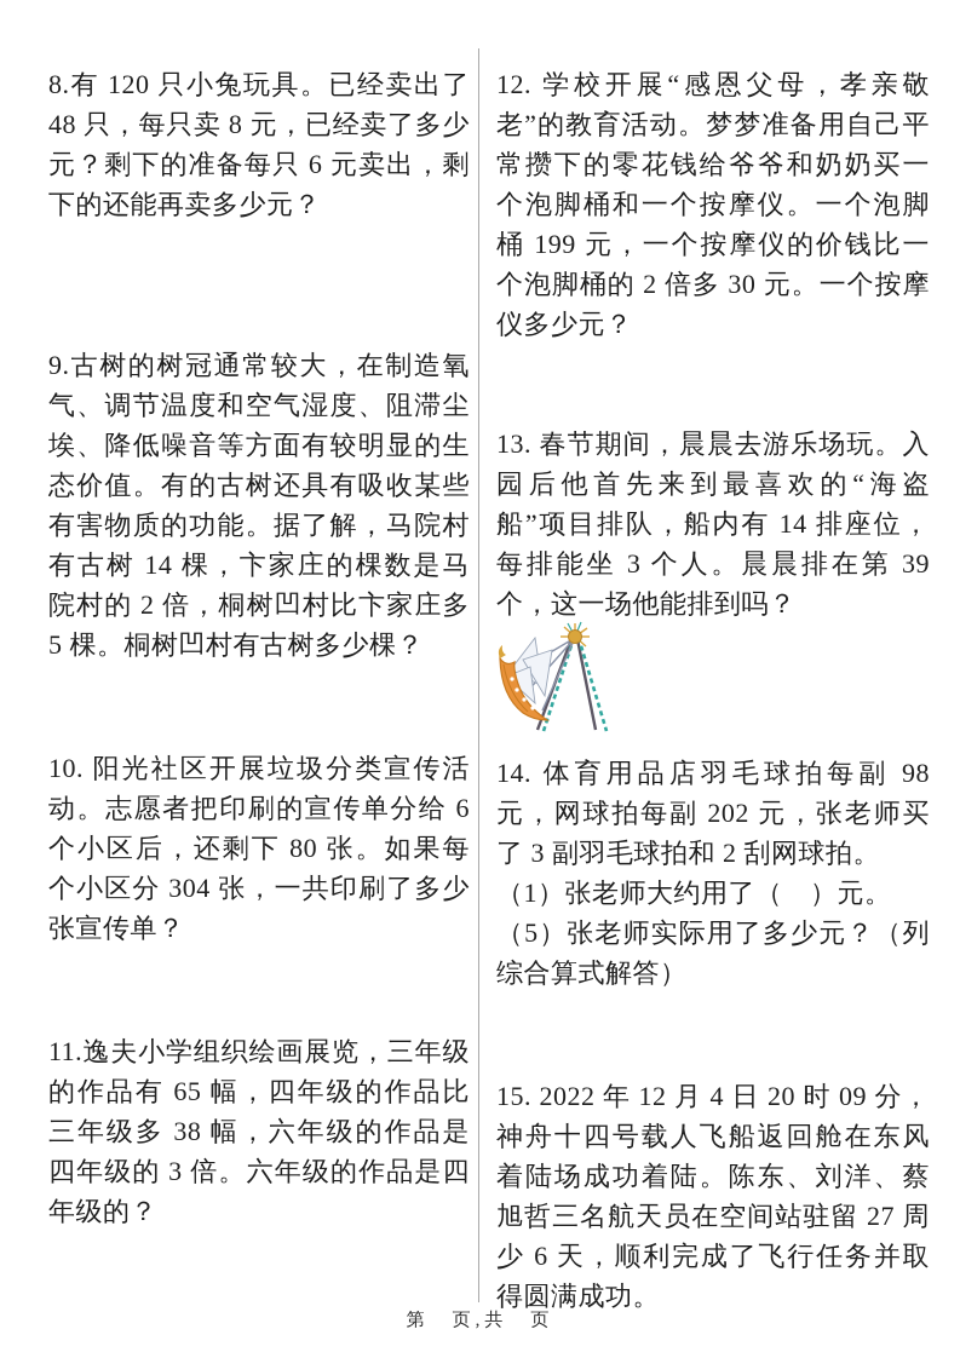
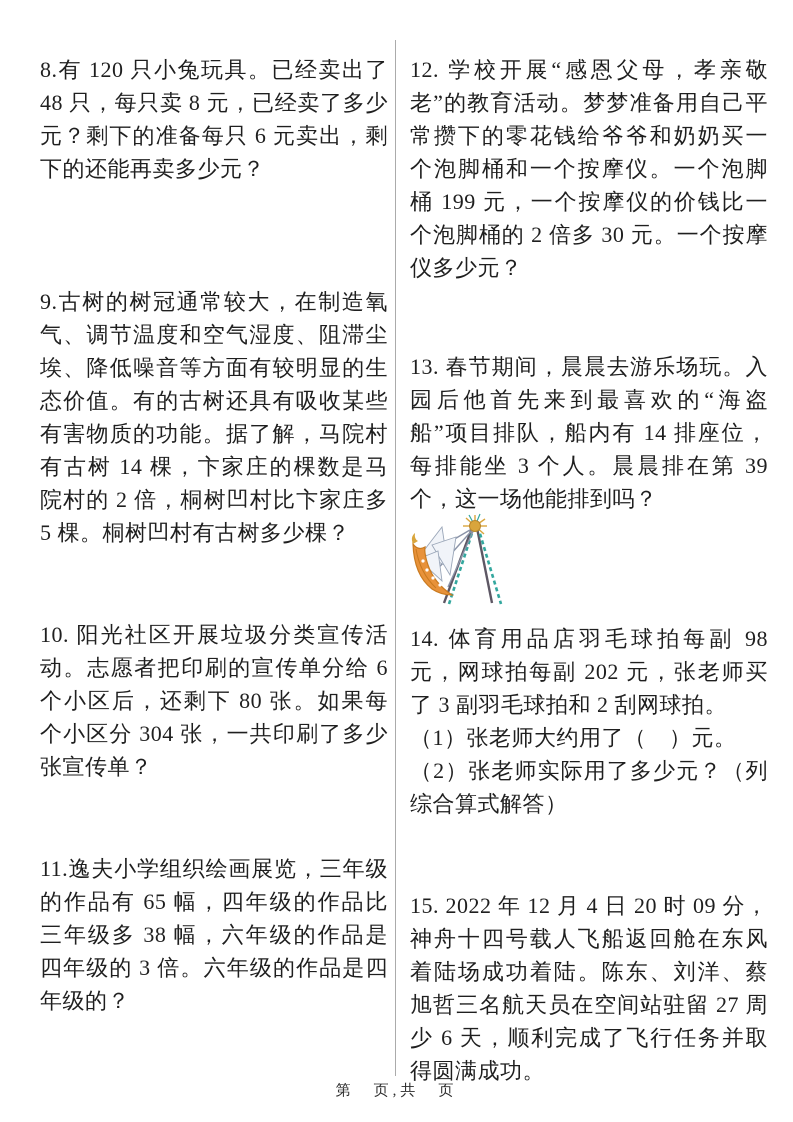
  8.有 120 只小兔玩具。已经卖出了 48 只，每只卖 8 元，已经卖了多少元？剩下的准备每只 6 元卖出，剩下的还能再卖多少元？
  9.古树的树冠通常较大，在制造氧气、调节温度和空气湿度、阻滞尘埃、降低噪音等方面有较明显的生态价值。有的古树还具有吸收某些有害物质的功能。据了解，马院村有古树 14 棵，卞家庄的棵数是马院村的 2 倍，桐树凹村比卞家庄多 5 棵。桐树凹村有古树多少棵？
  10. 阳光社区开展垃圾分类宣传活动。志愿者把印刷的宣传单分给 6 个小区后，还剩下 80 张。如果每个小区分 304 张，一共印刷了多少张宣传单？
  11.逸夫小学组织绘画展览，三年级的作品有 65 幅，四年级的作品比三年级多 38 幅，六年级的作品是四年级的 3 倍。六年级的作品是四年级的？
  12. 学校开展“感恩父母，孝亲敬老”的教育活动。梦梦准备用自己平常攒下的零花钱给爷爷和奶奶买一个泡脚桶和一个按摩仪。一个泡脚桶 199 元，一个按摩仪的价钱比一个泡脚桶的 2 倍多 30 元。一个按摩仪多少元？
  13. 春节期间，晨晨去游乐场玩。入园后他首先来到最喜欢的“海盗船”项目排队，船内有 14 排座位，每排能坐 3 个人。晨晨排在第 39 个，这一场他能排到吗？
  14. 体育用品店羽毛球拍每副 98 元，网球拍每副 202 元，张老师买了 3 副羽毛球拍和 2 刮网球拍。
  （1）张老师大约用了（ ）元。
- （5）张老师实际用了多少元？（列综合算式解答）
+ （2）张老师实际用了多少元？（列综合算式解答）
  15. 2022 年 12 月 4 日 20 时 09 分，神舟十四号载人飞船返回舱在东风着陆场成功着陆。陈东、刘洋、蔡旭哲三名航天员在空间站驻留 27 周少 6 天，顺利完成了飞行任务并取得圆满成功。
  第 页,共 页
